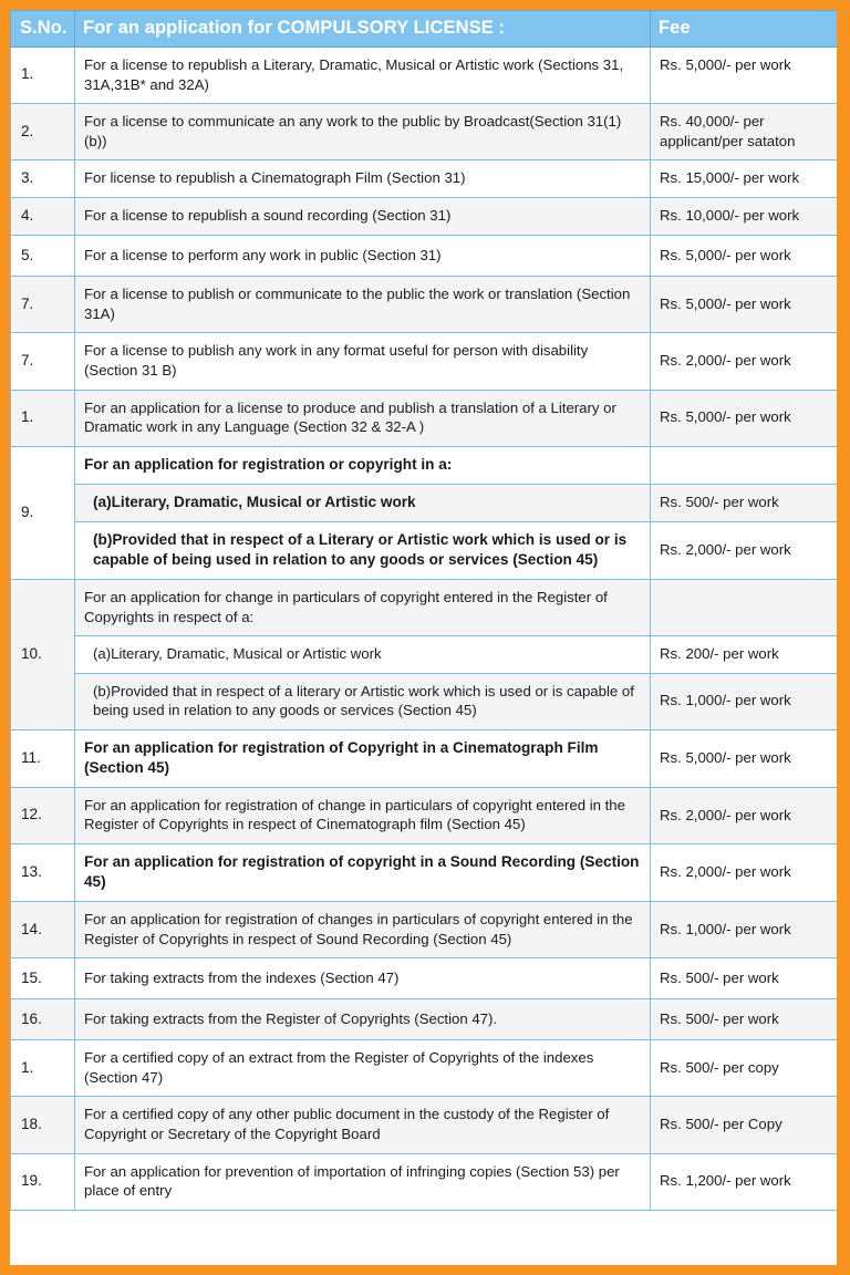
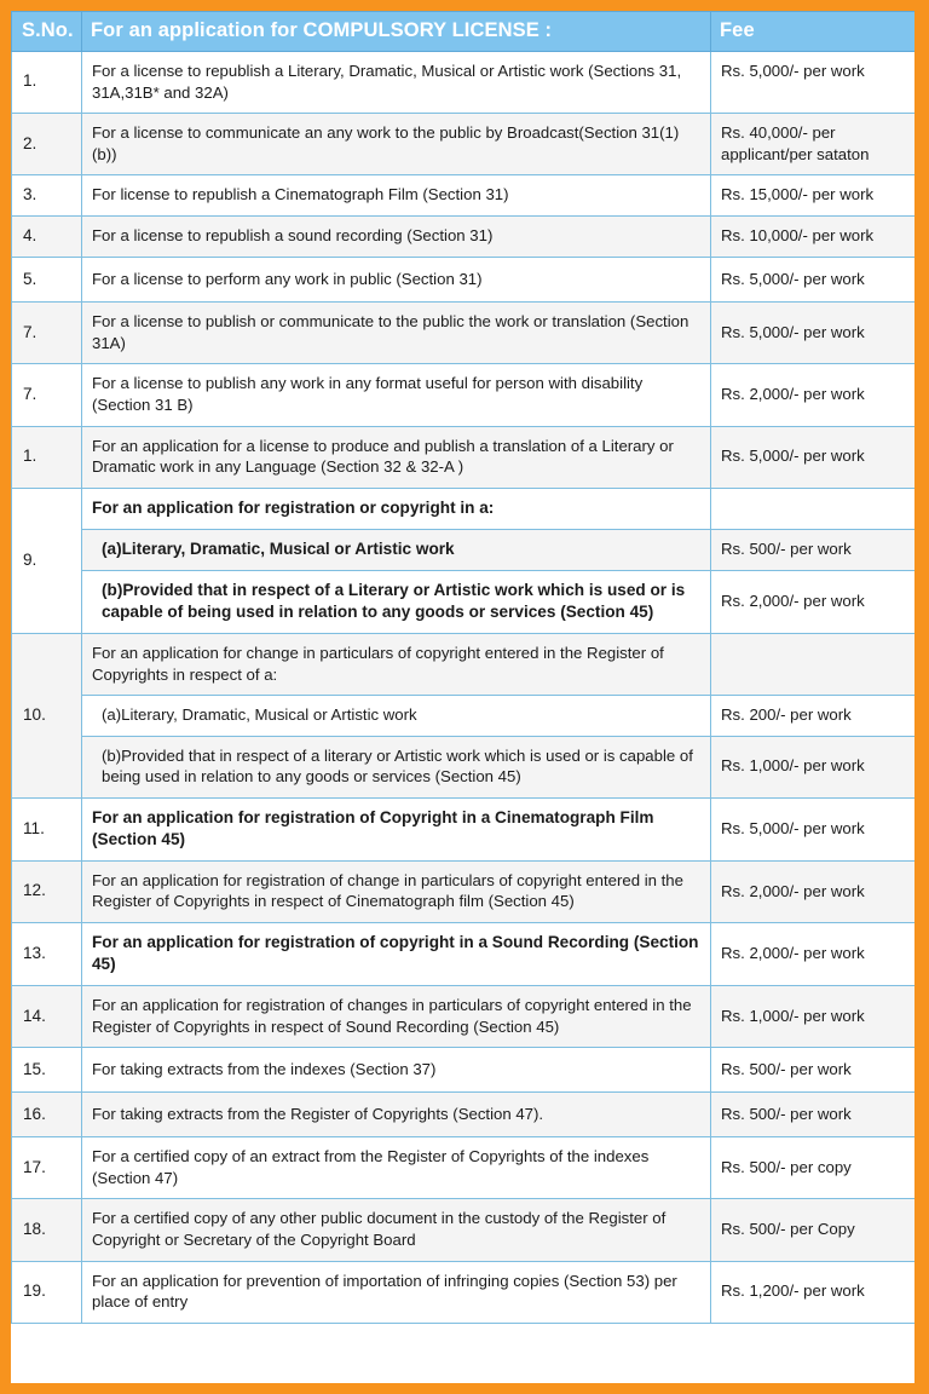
  S.No.	For an application for COMPULSORY LICENSE :	Fee
  1.	For a license to republish a Literary, Dramatic, Musical or Artistic work (Sections 31, 31A,31B* and 32A)	Rs. 5,000/- per work
  2.	For a license to communicate an any work to the public by Broadcast(Section 31(1)(b))	Rs. 40,000/- per applicant/per sataton
  3.	For license to republish a Cinematograph Film (Section 31)	Rs. 15,000/- per work
  4.	For a license to republish a sound recording (Section 31)	Rs. 10,000/- per work
  5.	For a license to perform any work in public (Section 31)	Rs. 5,000/- per work
  7.	For a license to publish or communicate to the public the work or translation (Section 31A)	Rs. 5,000/- per work
  7.	For a license to publish any work in any format useful for person with disability (Section 31 B)	Rs. 2,000/- per work
  1.	For an application for a license to produce and publish a translation of a Literary or Dramatic work in any Language (Section 32 & 32-A )	Rs. 5,000/- per work
  9.	For an application for registration or copyright in a:
  (a)Literary, Dramatic, Musical or Artistic work	Rs. 500/- per work
  (b)Provided that in respect of a Literary or Artistic work which is used or is capable of being used in relation to any goods or services (Section 45)	Rs. 2,000/- per work
  10.	For an application for change in particulars of copyright entered in the Register of Copyrights in respect of a:
  (a)Literary, Dramatic, Musical or Artistic work	Rs. 200/- per work
  (b)Provided that in respect of a literary or Artistic work which is used or is capable of being used in relation to any goods or services (Section 45)	Rs. 1,000/- per work
  11.	For an application for registration of Copyright in a Cinematograph Film (Section 45)	Rs. 5,000/- per work
  12.	For an application for registration of change in particulars of copyright entered in the Register of Copyrights in respect of Cinematograph film (Section 45)	Rs. 2,000/- per work
  13.	For an application for registration of copyright in a Sound Recording (Section 45)	Rs. 2,000/- per work
  14.	For an application for registration of changes in particulars of copyright entered in the Register of Copyrights in respect of Sound Recording (Section 45)	Rs. 1,000/- per work
- 15.	For taking extracts from the indexes (Section 47)	Rs. 500/- per work
+ 15.	For taking extracts from the indexes (Section 37)	Rs. 500/- per work
  16.	For taking extracts from the Register of Copyrights (Section 47).	Rs. 500/- per work
- 1.	For a certified copy of an extract from the Register of Copyrights of the indexes (Section 47)	Rs. 500/- per copy
+ 17.	For a certified copy of an extract from the Register of Copyrights of the indexes (Section 47)	Rs. 500/- per copy
  18.	For a certified copy of any other public document in the custody of the Register of Copyright or Secretary of the Copyright Board	Rs. 500/- per Copy
  19.	For an application for prevention of importation of infringing copies (Section 53) per place of entry	Rs. 1,200/- per work
